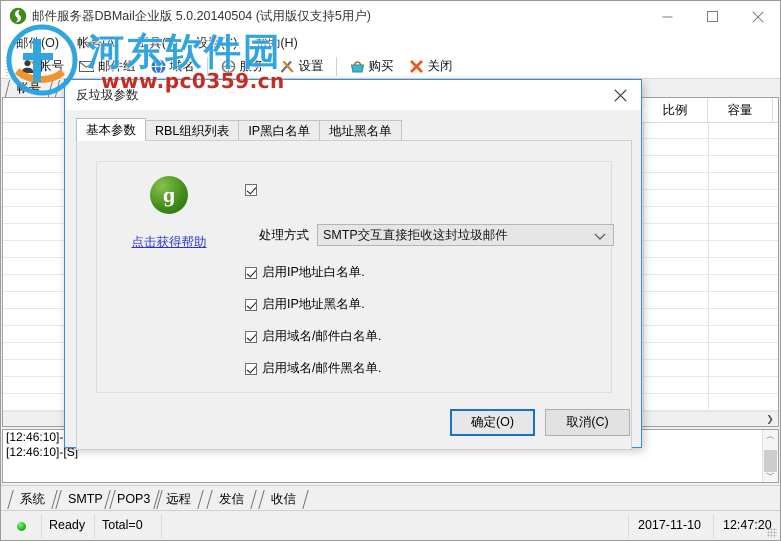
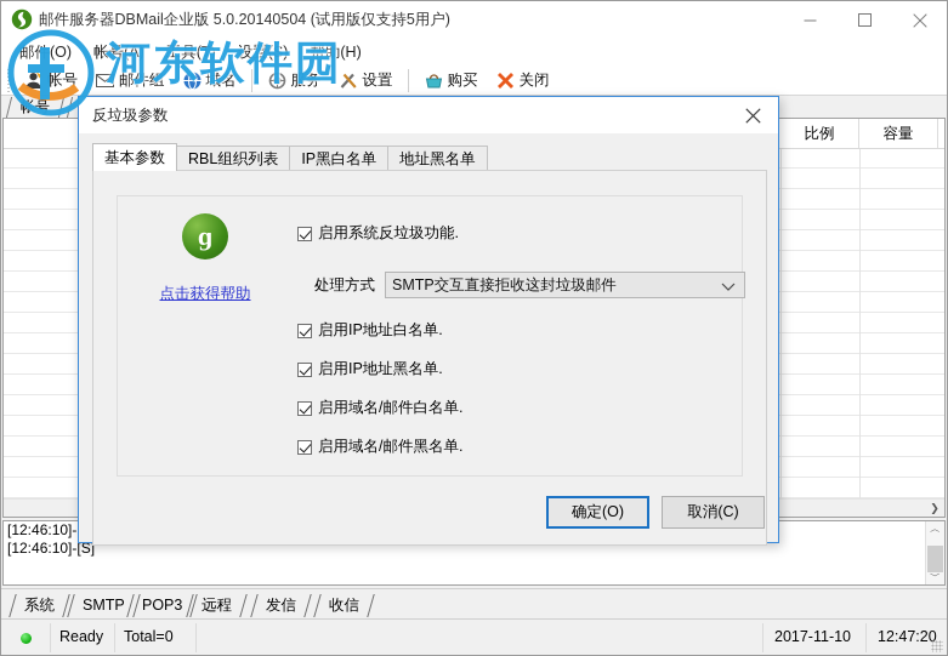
  邮件服务器DBMail企业版 5.0.20140504 (试用版仅支持5用户)
  邮(O)
  帐号(A)
  工具(T)
  设置(S)
  帮助(H)
  帐号
  邮件组
  域名
  服务
  设置
  购买
  关闭
  比例
  容量
  ❯
  [12:46:10]-
  [12:46:10]-[S]
  ︿
  ﹀
  系统
  SMTP
  POP3
  远程
  发信
  收信
  Ready
  Total=0
  2017-11-10
  12:47:20
  反垃圾参数
  基本参数
  RBL组织列表
  IP黑白名单
  地址黑名单
  ɡ
  点击获得帮助
+ 启用系统反垃圾功能.
  处理方式
  SMTP交互直接拒收这封垃圾邮件
  启用IP地址白名单.
  启用IP地址黑名单.
  启用域名/邮件白名单.
  启用域名/邮件黑名单.
  确定(O)
  取消(C)
  河东软件园
- www.pc0359.cn
